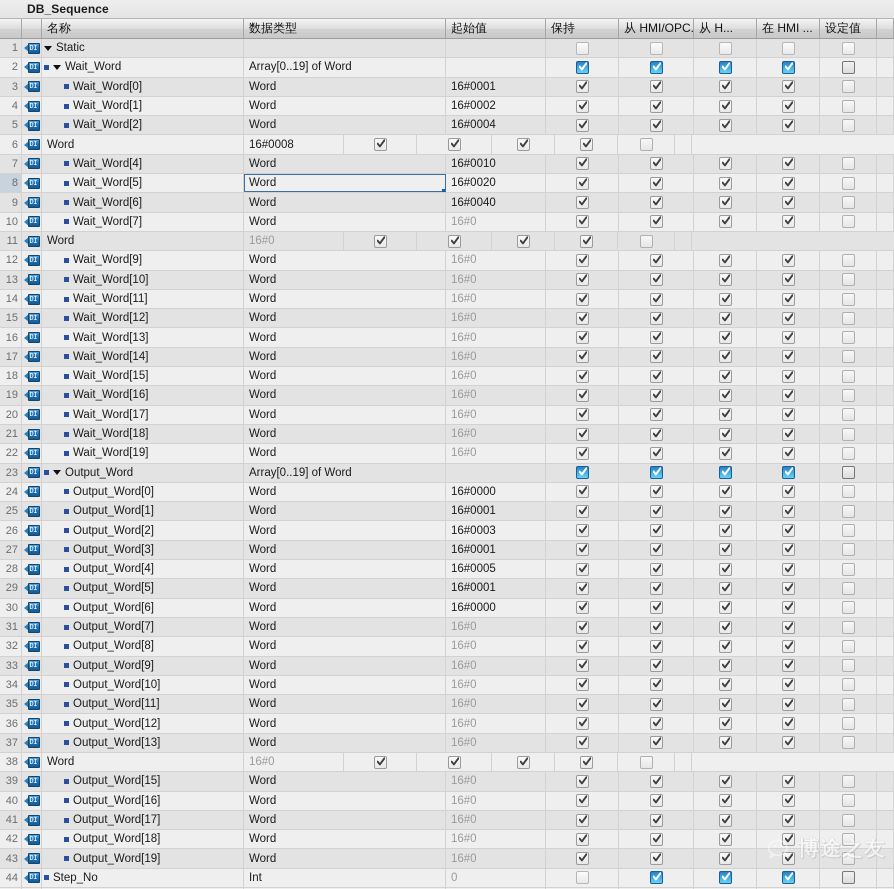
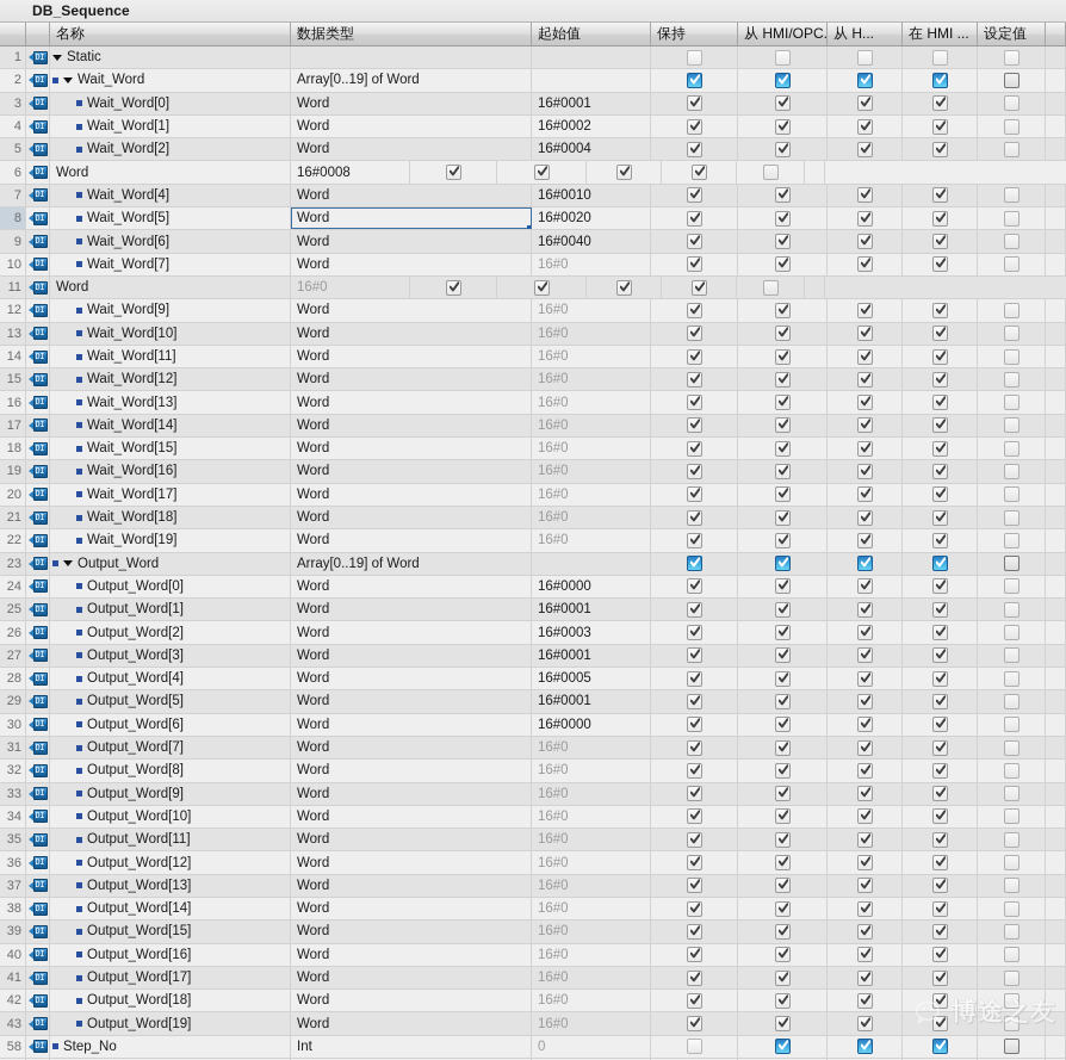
  DB_Sequence
  名称
  数据类型
  起始值
  保持
  从 HMI/OPC.
  从 H...
  在 HMI ...
  设定值
  1
  DI
  Static
  2
  DI
  Wait_Word
  Array[0..19] of Word
  3
  DI
  Wait_Word[0]
  Word
  16#0001
  4
  DI
  Wait_Word[1]
  Word
  16#0002
  5
  DI
  Wait_Word[2]
  Word
  16#0004
  6
  DI
  Word
  16#0008
  7
  DI
  Wait_Word[4]
  Word
  16#0010
  8
  DI
  Wait_Word[5]
  Word
  16#0020
  9
  DI
  Wait_Word[6]
  Word
  16#0040
  10
  DI
  Wait_Word[7]
  Word
  16#0
  11
  DI
  Word
  16#0
  12
  Wait_Word[9]
  Word
  16#0
  13
  DI
  Wait_Word[10]
  Word
  16#0
  14
  DI
  Wait_Word[11]
  Word
  16#0
  15
  DI
  Wait_Word[12]
  Word
  16#0
  16
  DI
  Wait_Word[13]
  Word
  16#0
  17
  DI
  Wait_Word[14]
  Word
  16#0
  18
  DI
  Wait_Word[15]
  Word
  16#0
  19
  DI
  Wait_Word[16]
  Word
  16#0
  20
  DI
  Wait_Word[17]
  Word
  16#0
  21
  DI
  Wait_Word[18]
  Word
  16#0
  22
  DI
  Wait_Word[19]
  Word
  16#0
  23
  DI
  Output_Word
  Array[0..19] of Word
  24
  DI
  Output_Word[0]
  Word
  16#0000
  25
  Output_Word[1]
  Word
  16#0001
  26
  DI
  Output_Word[2]
  Word
  16#0003
  27
  DI
  Output_Word[3]
  Word
  16#0001
  28
  DI
  Output_Word[4]
  Word
  16#0005
  29
  DI
  Output_Word[5]
  Word
  16#0001
  30
  DI
  Output_Word[6]
  Word
  16#0000
  31
  DI
  Output_Word[7]
  Word
  16#0
  32
  DI
  Output_Word[8]
  Word
  16#0
  33
  DI
  Output_Word[9]
  Word
  16#0
  34
  DI
  Output_Word[10]
  Word
  16#0
  35
  DI
  Output_Word[11]
  Word
  16#0
  36
  DI
  Output_Word[12]
  Word
  16#0
  37
  DI
  Output_Word[13]
  Word
  16#0
  38
  DI
+ Output_Word[14]
  Word
  16#0
  39
  DI
  Output_Word[15]
  Word
  16#0
  40
  DI
  Output_Word[16]
  Word
  16#0
  41
  DI
  Output_Word[17]
  Word
  16#0
  42
  DI
  Output_Word[18]
  Word
  16#0
  43
  DI
  Output_Word[19]
  Word
  16#0
- 44
+ 58
  DI
  Step_No
  Int
  0
  博途之友
